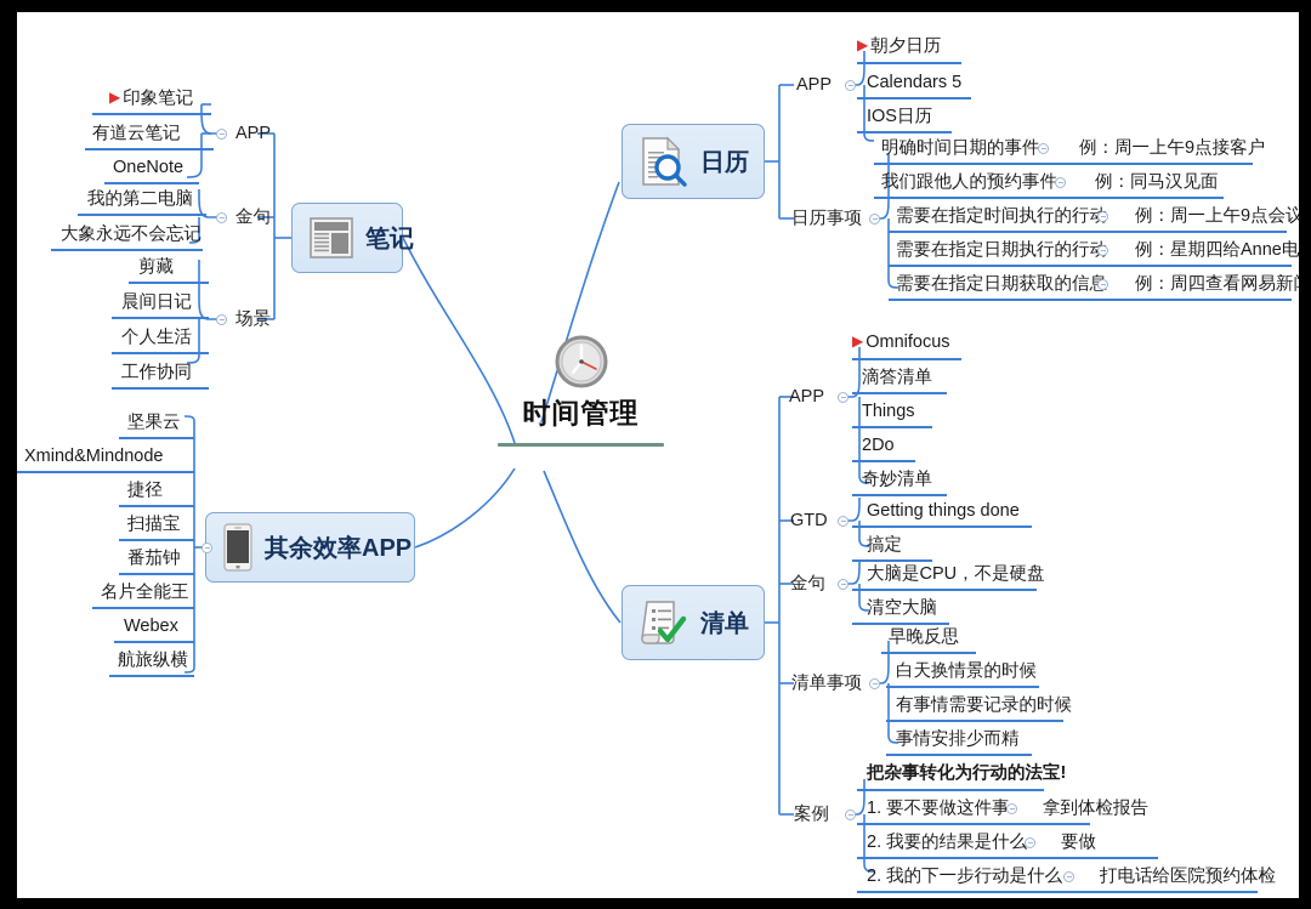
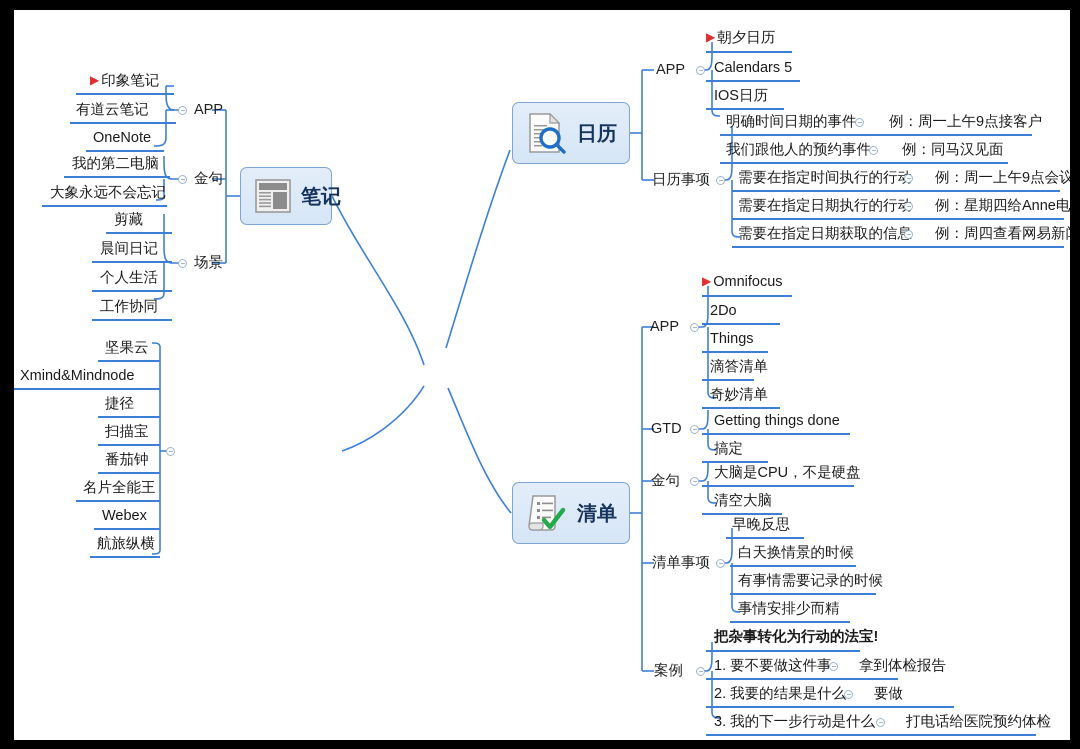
- 时间管理
  笔记
- 其余效率APP
  日历
  清单
  APP
  ▶ 印象笔记
  有道云笔记
  OneNote
  金句
  我的第二电脑
  大象永远不会忘记
  场景
  剪藏
  晨间日记
  个人生活
  工作协同
  坚果云
  Xmind&Mindnode
  捷径
  扫描宝
  番茄钟
  名片全能王
  Webex
  航旅纵横
  APP
  ▶ 朝夕日历
  Calendars 5
  IOS日历
  日历事项
  明确时间日期的事件
  例：周一上午9点接客户
  我们跟他人的预约事件
  例：同马汉见面
  需要在指定时间执行的行
  例：周一上午9点会议
  需要在指定日期执行的行
  例：星期四给Anne电
  需要在指定日期获取的信
  例：周四查看网易新
  APP
  ▶ Omnifocus
- 滴答清单
+ 2Do
  Things
- 2Do
+ 滴答清单
  奇妙清单
  GTD
  Getting things done
  搞定
  金句
  大脑是CPU，不是硬盘
  清空大脑
  清单事项
  早晚反思
  白天换情景的时候
  有事情需要记录的时候
  事情安排少而精
  案例
  把杂事转化为行动的法宝!
  1. 要不要做这件事
  拿到体检报告
  2. 我要的结果是什么
  要做
- 2. 我的下一步行动是什么
+ 3. 我的下一步行动是什么
  打电话给医院预约体检
